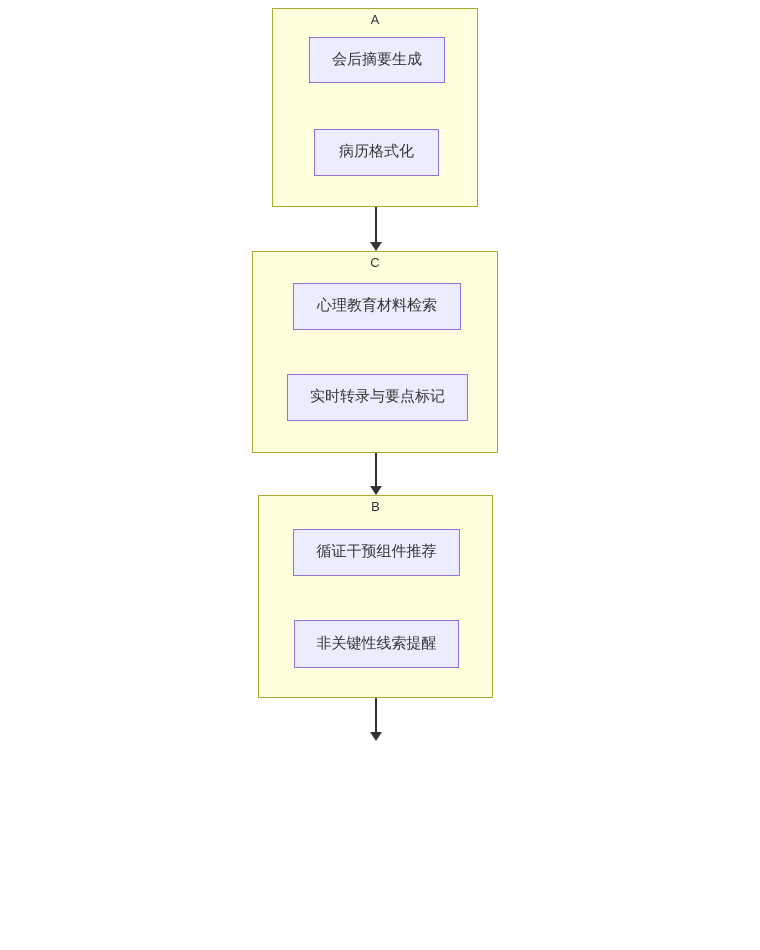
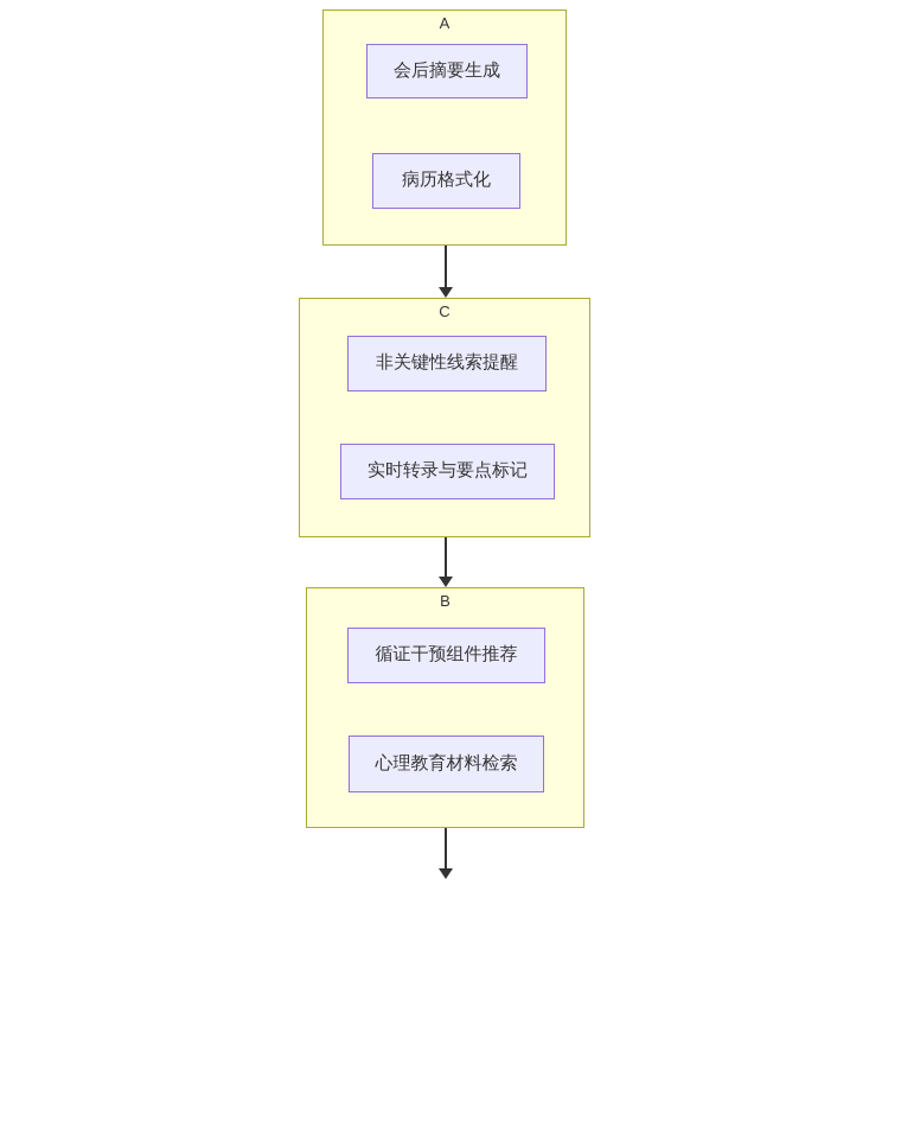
  A
  会后摘要生成
  病历格式化
  C
- 心理教育材料检索
+ 非关键性线索提醒
  实时转录与要点标记
  B
  循证干预组件推荐
- 非关键性线索提醒
+ 心理教育材料检索
